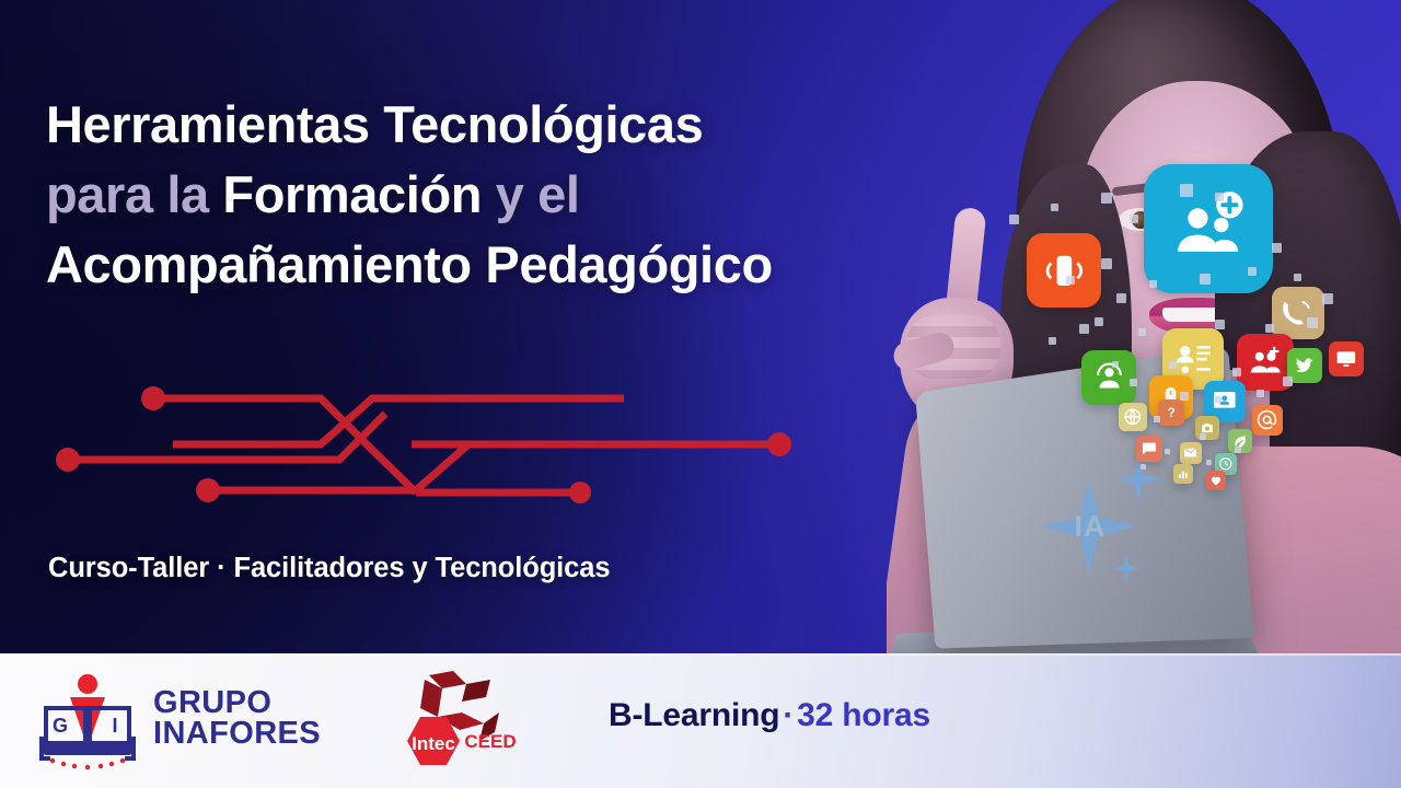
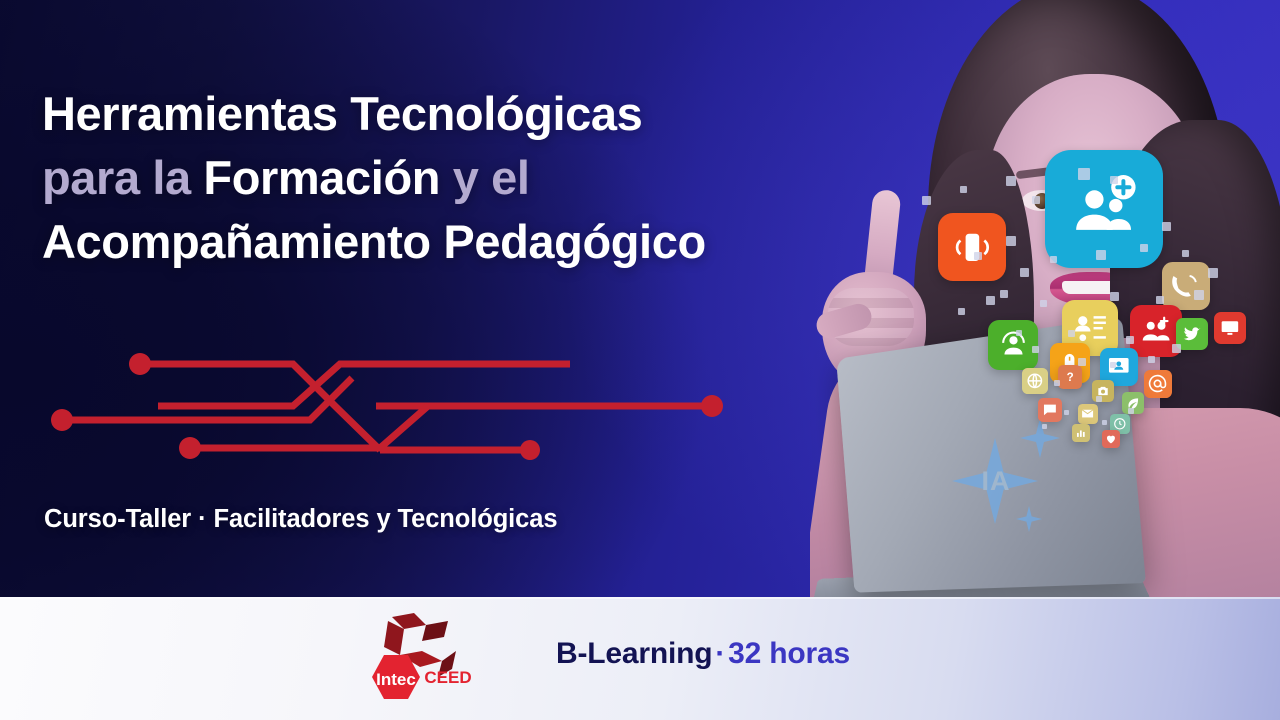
  IA
  ?
  Herramientas Tecnológicas
  para la Formación y el
  Acompañamiento Pedagógico
  Curso-Taller · Facilitadores y Tecnológicas
- G
- I
- GRUPO
- INAFORES
  Intec
  CEED
  B-Learning·32 horas
